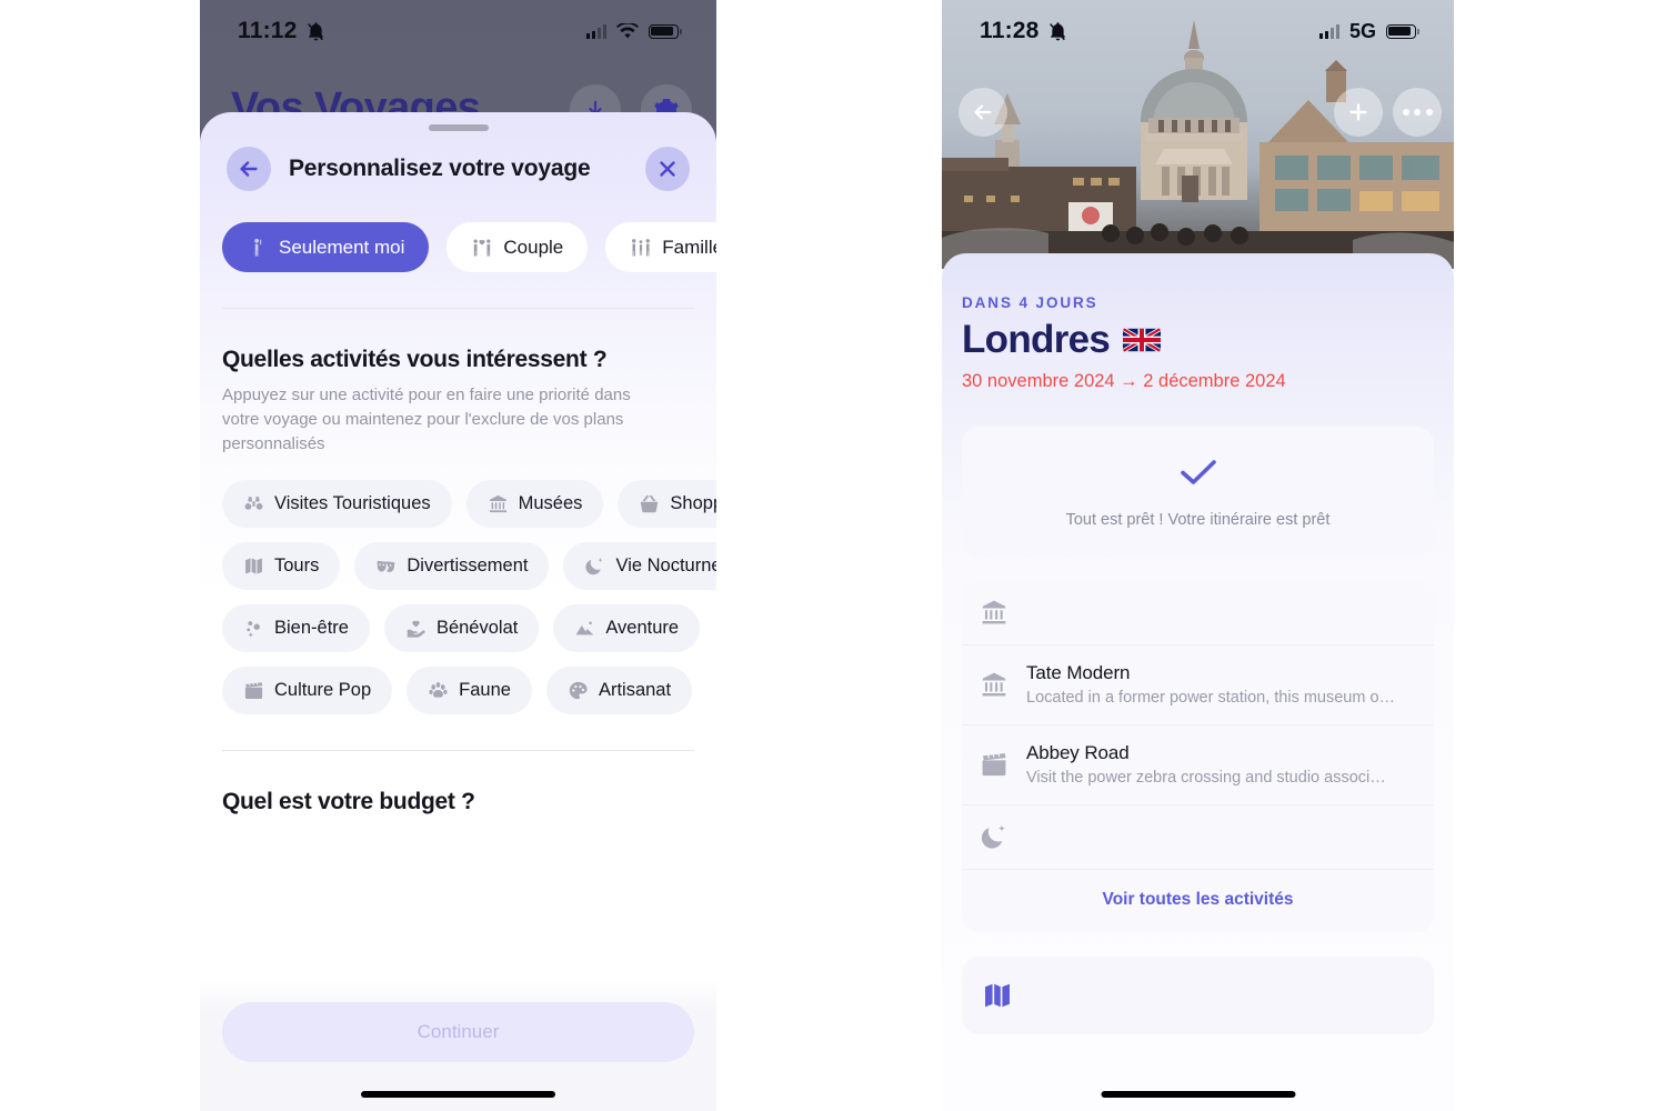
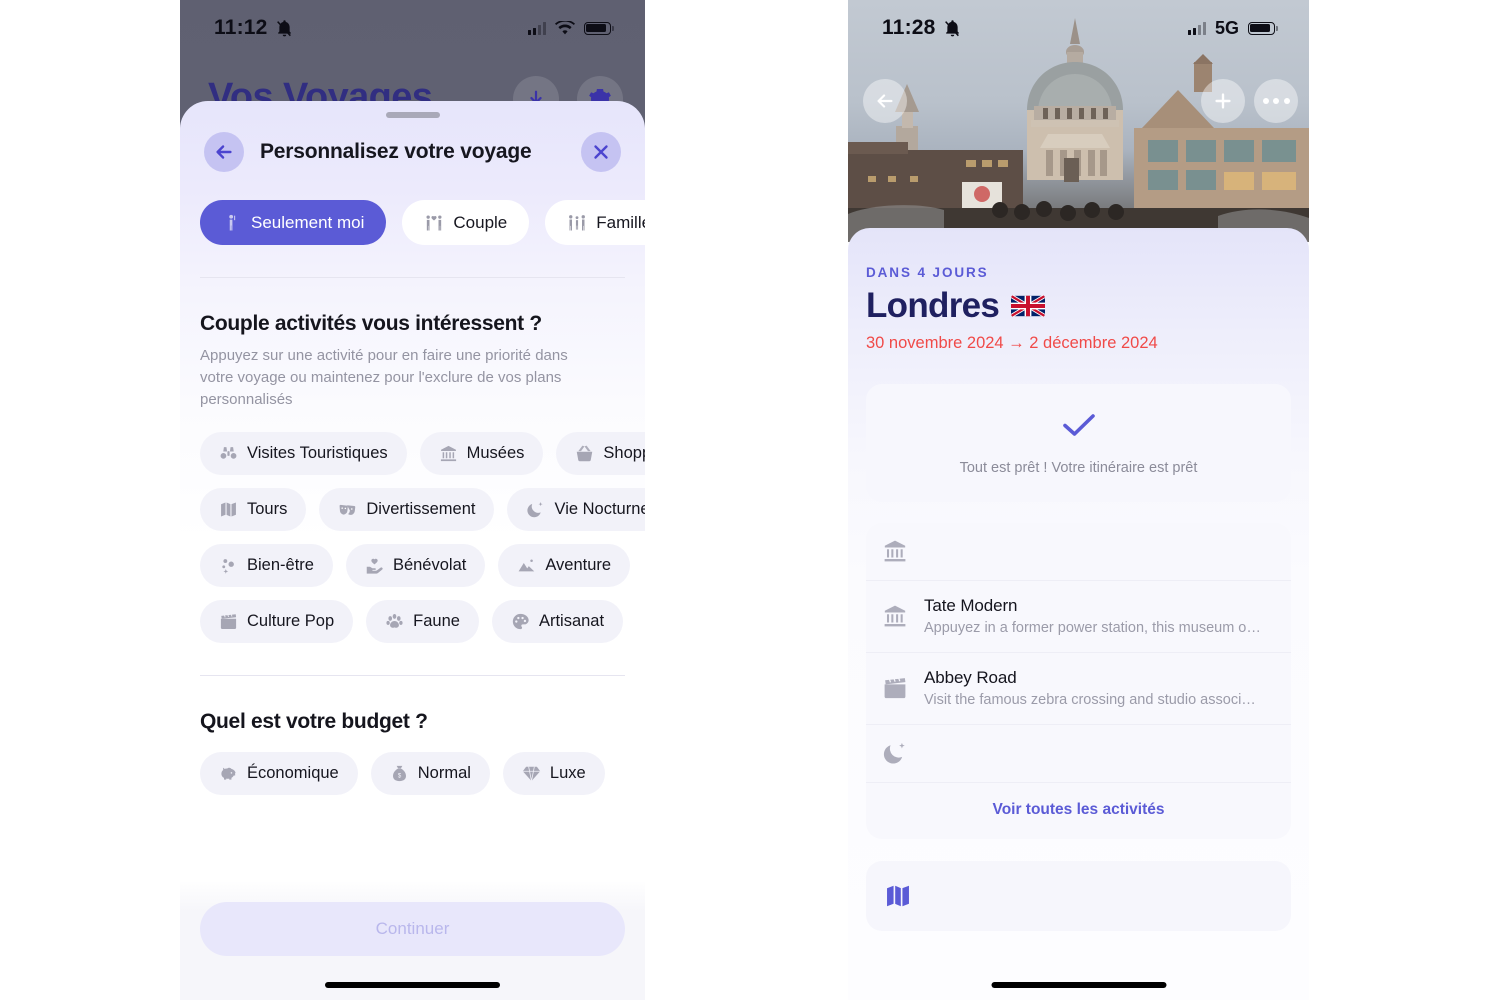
  Vos Voyages
  11:12
  Personnalisez votre voyage
  Seulement moi
  Couple
  Famill
- Quelles activités vous intéressent ?
+ Couple activités vous intéressent ?
  Appuyez sur une activité pour en faire une priorité dans votre voyage ou maintenez pour l'exclure de vos plans personnalisés
  Visites Touristiques
  Musées
  Tours
  Divertissement
  Vie Nocturne
  Bien-être
  Bénévolat
  Aventure
  Culture Pop
  Faune
  Artisanat
  Quel est votre budget ?
+ Économique
+ Normal
+ Luxe
  Continuer
  11:28
  5G
  DANS 4 JOURS
  Londres
  30 novembre 2024 → 2 décembre 2024
  Tout est prêt ! Votre itinéraire est prêt
  Tate Modern
- Located in a former power station, this museum o…
+ Appuyez in a former power station, this museum o…
  Abbey Road
- Visit the power zebra crossing and studio associ…
+ Visit the famous zebra crossing and studio associ…
  Voir toutes les activités
